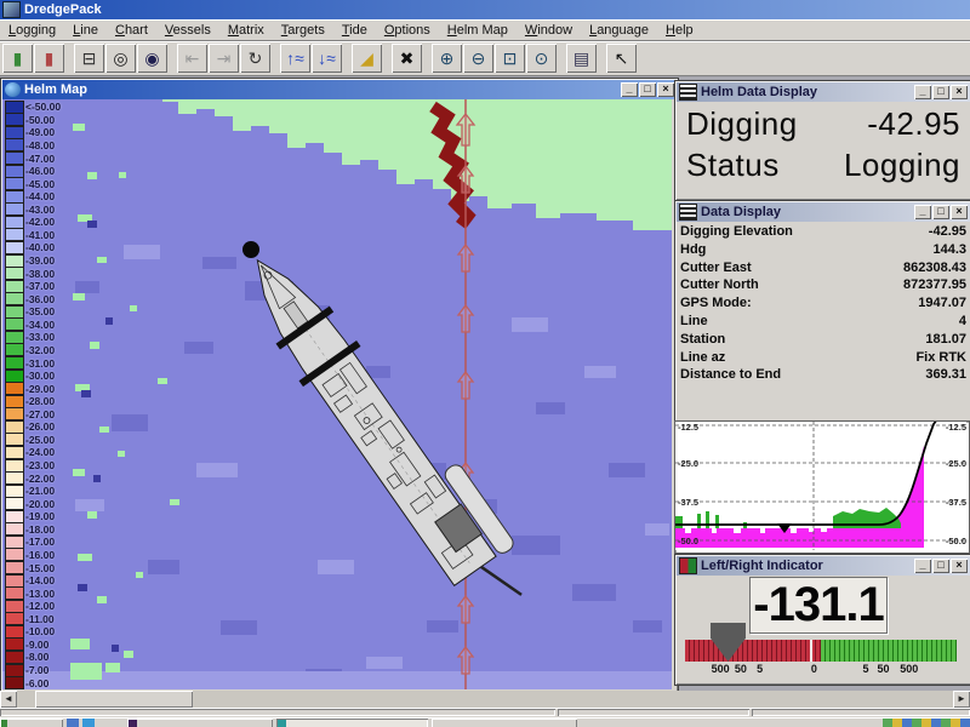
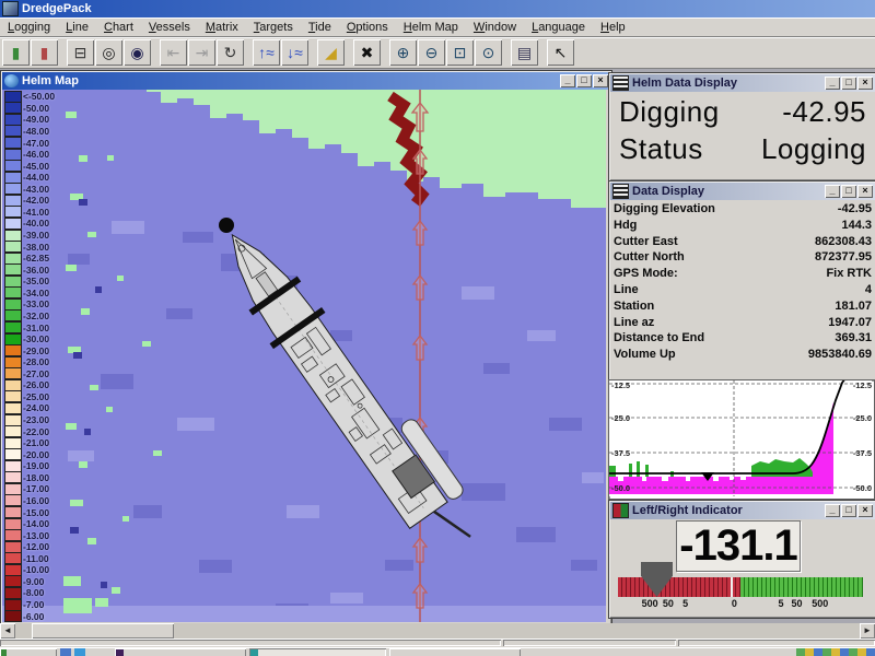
  DredgePack
  Logging
  Line
  Chart
  Vessels
  Matrix
  Targets
  Tide
  Options
  Helm Map
  Window
  Language
  Help
  ▮
  ▮
  ⊟
  ◎
  ◉
  ⇤
  ⇥
  ↻
  ↑≈
  ↓≈
  ◢
  ✖
  ⊕
  ⊖
  ⊡
  ⊙
  ▤
  ↖
  Helm Map
  _
  □
  ×
  <-50.00
  -50.00
  -49.00
  -48.00
  -47.00
  -46.00
  -45.00
  -44.00
  -43.00
  -42.00
  -41.00
  -40.00
  -39.00
  -38.00
- -37.00
+ -62.85
  -36.00
  -35.00
  -34.00
  -33.00
  -32.00
  -31.00
  -30.00
  -29.00
  -28.00
  -27.00
  -26.00
  -25.00
  -24.00
  -23.00
  -22.00
  -21.00
  -20.00
  -19.00
  -18.00
  -17.00
  -16.00
  -15.00
  -14.00
  -13.00
  -12.00
  -11.00
  -10.00
  -9.00
  -8.00
  -7.00
  -6.00
  ◄
  ►
  Helm Data Display
  _
  □
  ×
  Digging
  -42.95
  Status
  Logging
  Data Display
  _
  □
  ×
  Digging Elevation
  -42.95
  Hdg
  144.3
  Cutter East
  862308.43
  Cutter North
  872377.95
  GPS Mode:
- 1947.07
+ Fix RTK
  Line
  4
  Station
  181.07
  Line az
- Fix RTK
+ 1947.07
  Distance to End
  369.31
+ Volume Up
+ 9853840.69
  -12.5
  -12.5
  -25.0
  -25.0
  -37.5
  -37.5
  -50.0
  -50.0
  Left/Right Indicator
  _
  □
  ×
  -131.1
  500
  50
  5
  0
  5
  50
  500
